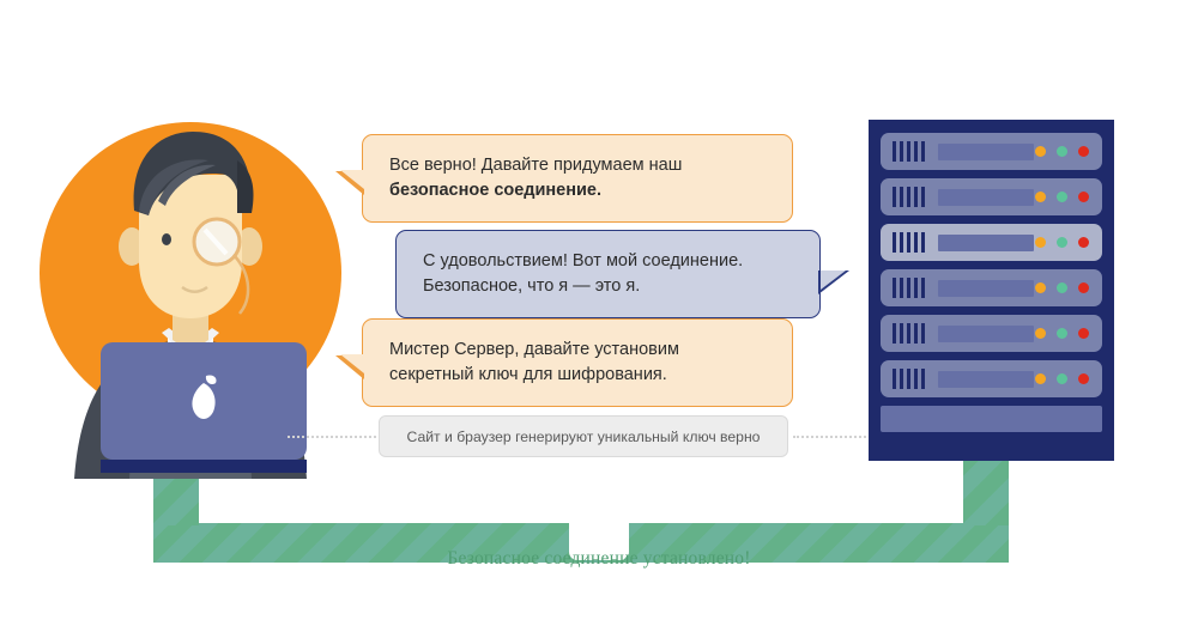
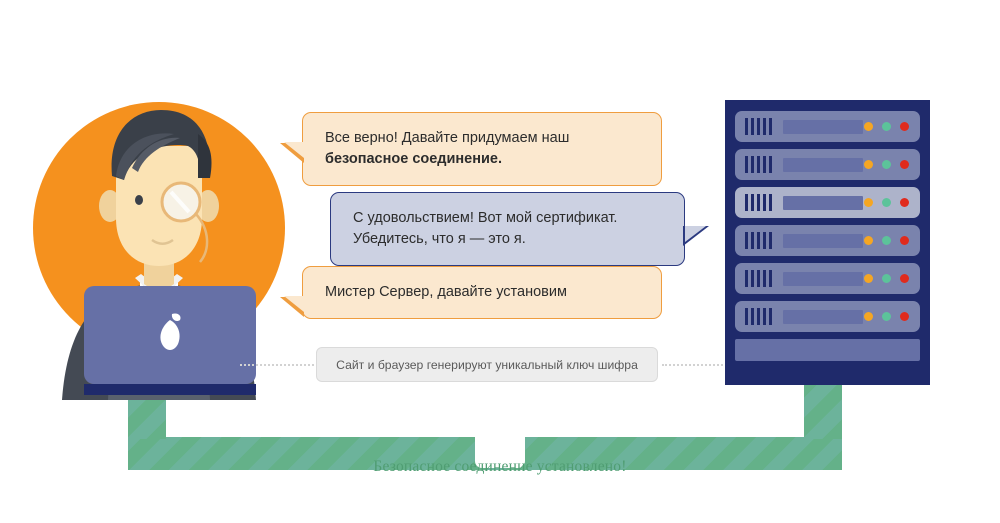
  Все верно! Давайте придумаем наш
  безопасное соединение.
- С удовольствием! Вот мой соединение.
+ С удовольствием! Вот мой сертификат.
- Безопасное, что я — это я.
+ Убедитесь, что я — это я.
  Мистер Сервер, давайте установим
- секретный ключ для шифрования.
- Сайт и браузер генерируют уникальный ключ верно
+ Сайт и браузер генерируют уникальный ключ шифра
  Безопасное соединение установлено!
